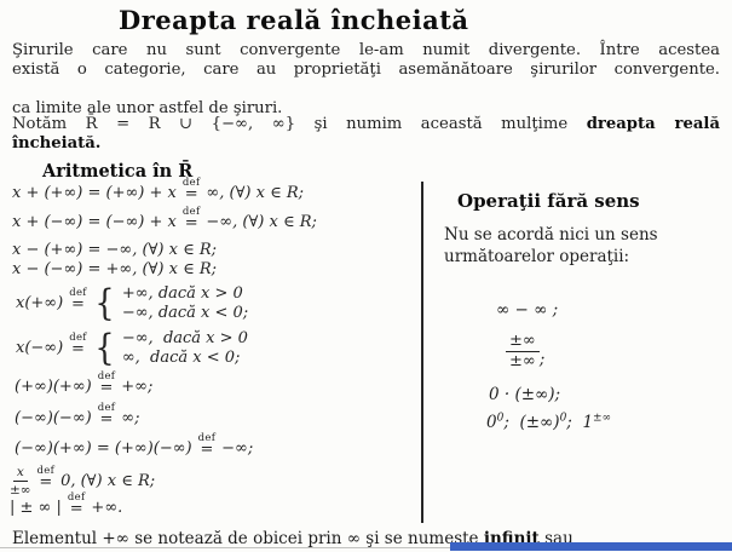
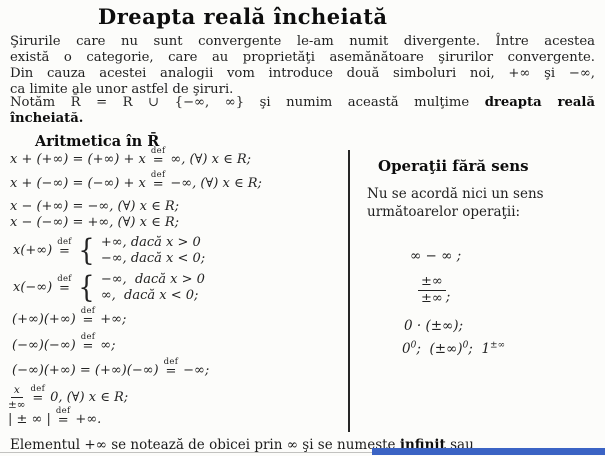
  Dreapta reală încheiată
  Şirurile care nu sunt convergente le-am numit divergente. Între acestea
  există o categorie, care au proprietăţi asemănătoare şirurilor convergente.
+ Din cauza acestei analogii vom introduce două simboluri noi, +∞ şi −∞,
  ca limite ale unor astfel de şiruri.
  Notăm R̄ = R ∪ {−∞, ∞} şi numim această mulţime dreapta reală
  încheiată.
  Aritmetica în R̄
  x + (+∞) = (+∞) + x
  def
  =
  ∞, (∀) x ∈ R;
  x + (−∞) = (−∞) + x
  def
  =
  −∞, (∀) x ∈ R;
  x − (+∞) = −∞, (∀) x ∈ R;
  x − (−∞) = +∞, (∀) x ∈ R;
  x(+∞)
  def
  =
  {
  +∞, dacă x > 0
  −∞, dacă x < 0;
  x(−∞)
  def
  =
  {
  −∞, dacă x > 0
  ∞, dacă x < 0;
  (+∞)(+∞)
  def
  =
  +∞;
  (−∞)(−∞)
  def
  =
  ∞;
  (−∞)(+∞) = (+∞)(−∞)
  def
  =
  −∞;
  x
  ±∞
  def
  =
  0, (∀) x ∈ R;
  | ± ∞ |
  def
  =
  +∞.
  Operaţii fără sens
  Nu se acordă nici un sens
  următoarelor operaţii:
  ∞ − ∞ ;
  ±∞
  ±∞
  ;
  0 · (±∞);
  00;
  (±∞)0;
  1±∞
  Elementul +∞ se notează de obicei prin ∞ şi se numeşte infinit sau
